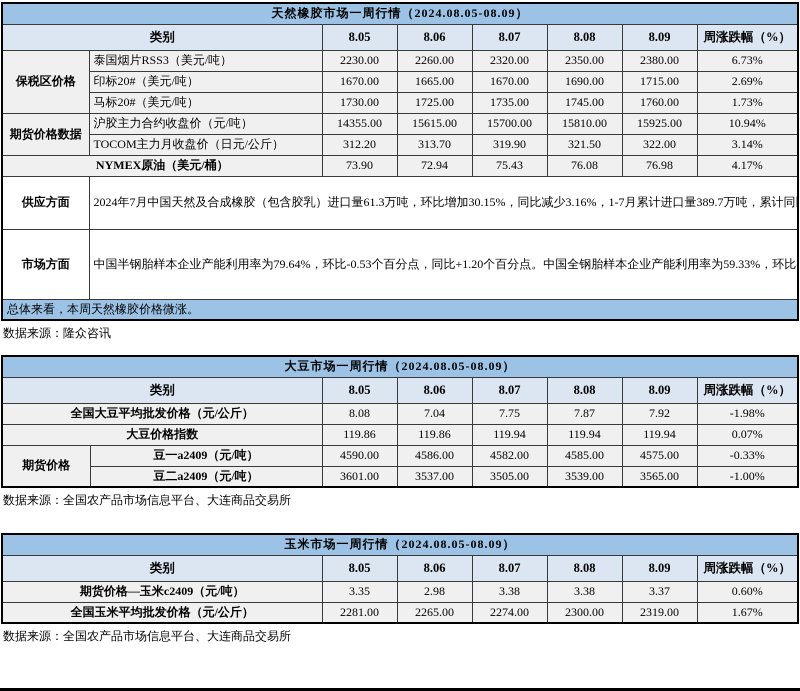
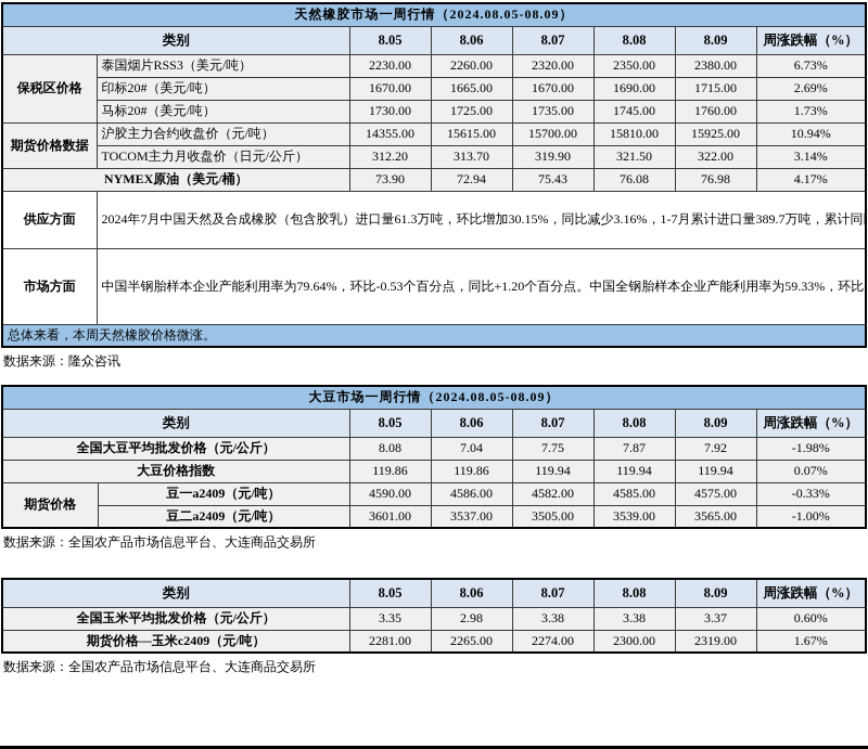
  天然橡胶市场一周行情（2024.08.05-08.09）
  类别	8.05	8.06	8.07	8.08	8.09	周涨跌幅（%）
  保税区价格	泰国烟片RSS3（美元/吨）	2230.00	2260.00	2320.00	2350.00	2380.00	6.73%
  印标20#（美元/吨）	1670.00	1665.00	1670.00	1690.00	1715.00	2.69%
  马标20#（美元/吨）	1730.00	1725.00	1735.00	1745.00	1760.00	1.73%
  期货价格数据	沪胶主力合约收盘价（元/吨）	14355.00	15615.00	15700.00	15810.00	15925.00	10.94%
  TOCOM主力月收盘价（日元/公斤）	312.20	313.70	319.90	321.50	322.00	3.14%
  NYMEX原油（美元/桶）	73.90	72.94	75.43	76.08	76.98	4.17%
  供应方面	2024年7月中国天然及合成橡胶（包含胶乳）进口量61.3万吨，环比增加30.15%，同比减少3.16%，1-7月累计进口量389.7万吨，累计同
  市场方面	中国半钢胎样本企业产能利用率为79.64%，环比-0.53个百分点，同比+1.20个百分点。中国全钢胎样本企业产能利用率为59.33%，环比
  总体来看，本周天然橡胶价格微涨。
  数据来源：隆众咨讯
  大豆市场一周行情（2024.08.05-08.09）
  类别	8.05	8.06	8.07	8.08	8.09	周涨跌幅（%）
  全国大豆平均批发价格（元/公斤）	8.08	7.04	7.75	7.87	7.92	-1.98%
  大豆价格指数	119.86	119.86	119.94	119.94	119.94	0.07%
  期货价格	豆一a2409（元/吨）	4590.00	4586.00	4582.00	4585.00	4575.00	-0.33%
  豆二a2409（元/吨）	3601.00	3537.00	3505.00	3539.00	3565.00	-1.00%
  数据来源：全国农产品市场信息平台、大连商品交易所
- 玉米市场一周行情（2024.08.05-08.09）
  类别	8.05	8.06	8.07	8.08	8.09	周涨跌幅（%）
- 期货价格—玉米c2409（元/吨）	3.35	2.98	3.38	3.38	3.37	0.60%
+ 全国玉米平均批发价格（元/公斤）	3.35	2.98	3.38	3.38	3.37	0.60%
- 全国玉米平均批发价格（元/公斤）	2281.00	2265.00	2274.00	2300.00	2319.00	1.67%
+ 期货价格—玉米c2409（元/吨）	2281.00	2265.00	2274.00	2300.00	2319.00	1.67%
  数据来源：全国农产品市场信息平台、大连商品交易所
